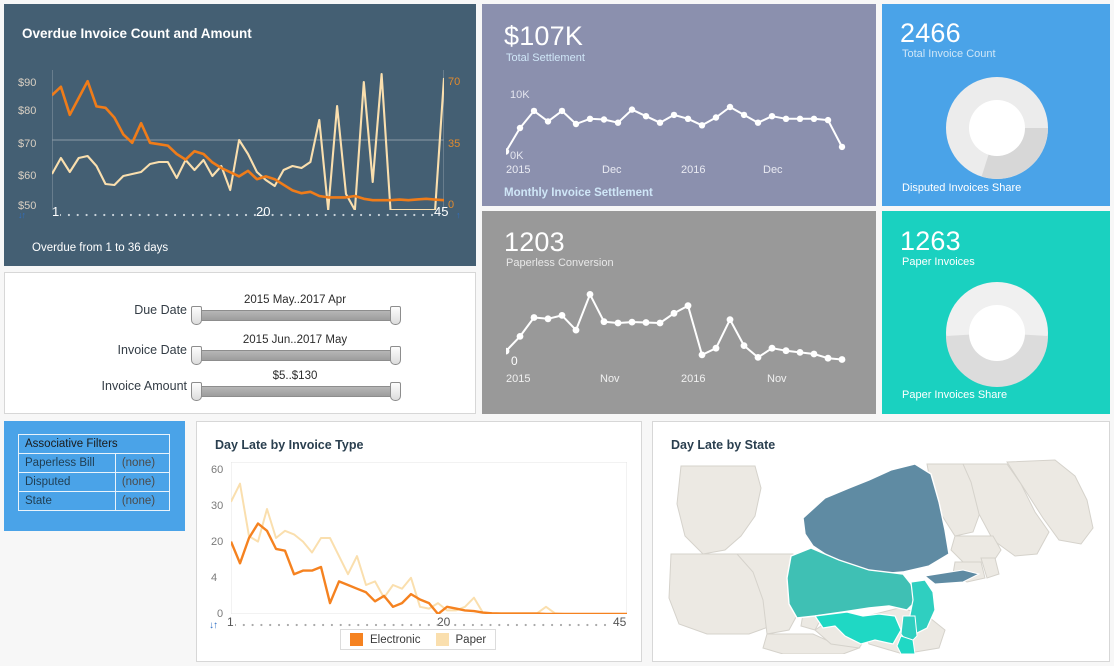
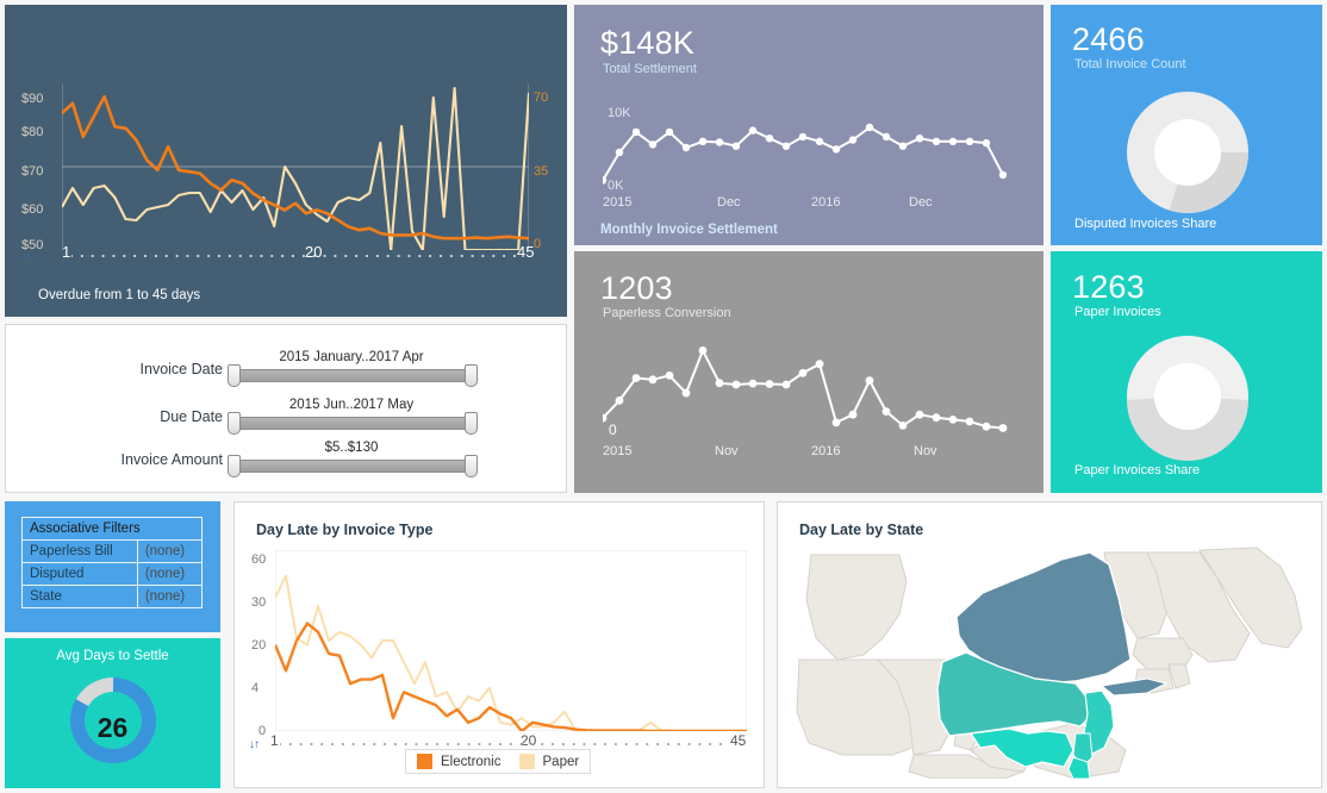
- Overdue Invoice Count and Amount
  $90
  $80
  $70
  $60
  $50
  70
  35
  0
  ↓↑
  1
  20
  45
  ↑
- Overdue from 1 to 36 days
+ Overdue from 1 to 45 days
- $107K
+ $148K
  Total Settlement
  10K
  0K
  2015
  Dec
  2016
  Dec
  Monthly Invoice Settlement
  2466
  Total Invoice Count
  Disputed Invoices Share
  1203
  Paperless Conversion
  0
  2015
  Nov
  2016
  Nov
  1263
  Paper Invoices
  Paper Invoices Share
- Due Date
+ Invoice Date
- 2015 May..2017 Apr
+ 2015 January..2017 Apr
- Invoice Date
+ Due Date
  2015 Jun..2017 May
  Invoice Amount
  $5..$130
  Associative Filters
  Paperless Bill	(none)
  Disputed	(none)
  State	(none)
+ Avg Days to Settle
+ 26
  Day Late by Invoice Type
  60
  30
  20
  4
  0
  ↓↑
  1
  20
  45
  Electronic
  Paper
  Day Late by State
